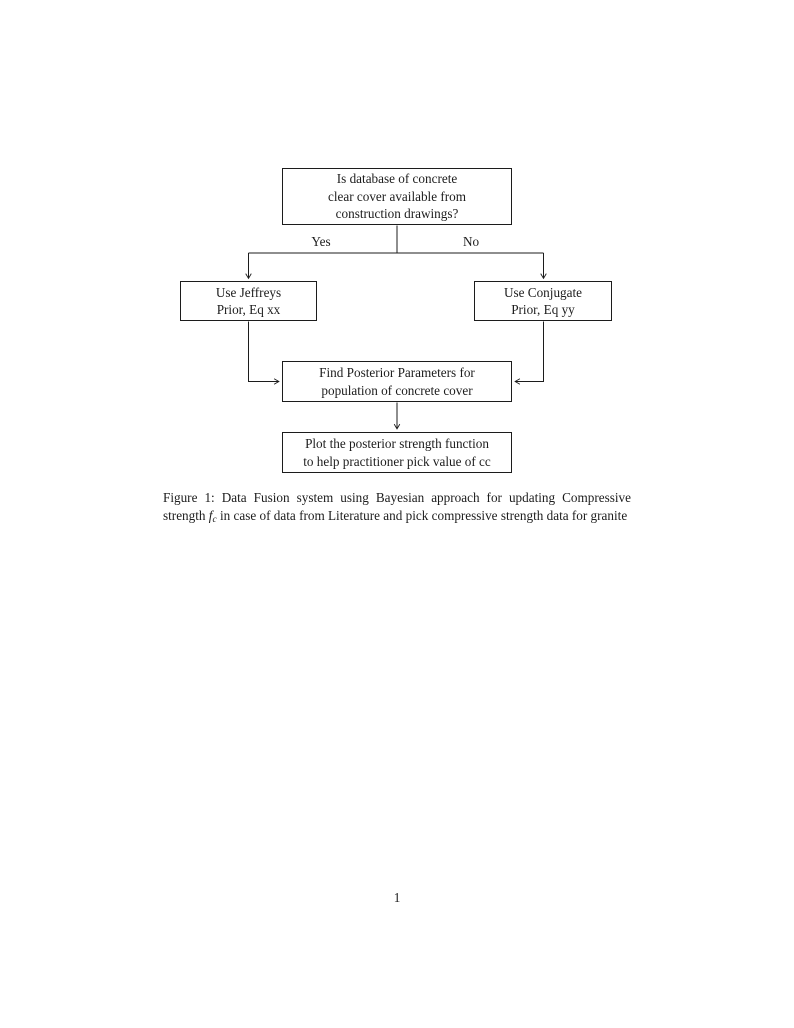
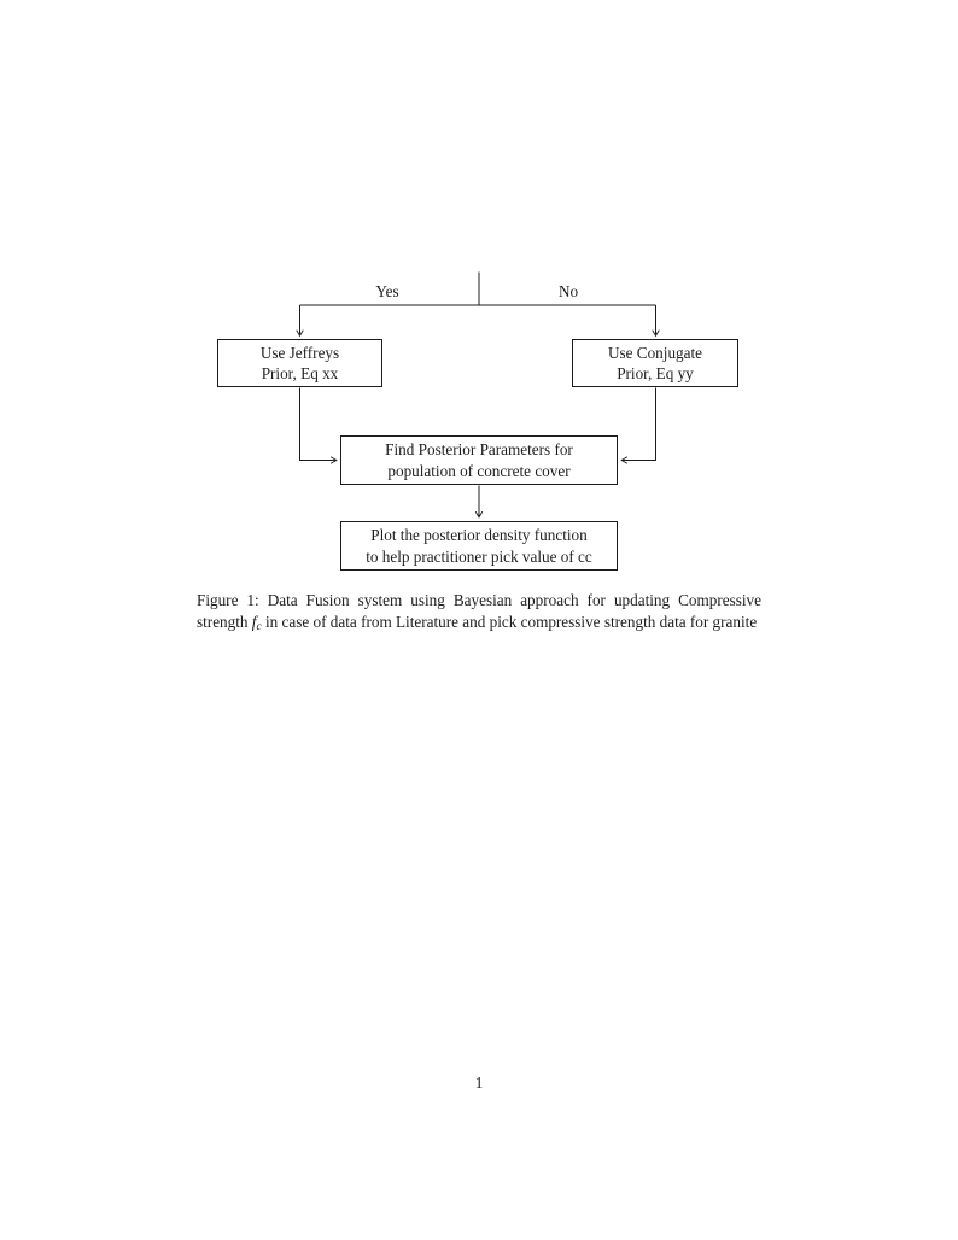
- Is database of concrete
- clear cover available from
- construction drawings?
  Yes
  No
  Use Jeffreys
  Prior, Eq xx
  Use Conjugate
  Prior, Eq yy
  Find Posterior Parameters for
  population of concrete cover
- Plot the posterior strength function
+ Plot the posterior density function
  to help practitioner pick value of cc
  Figure 1: Data Fusion system using Bayesian approach for updating Com­pressive strength fc in case of data from Literature and pick compressive strength data for granite
  1
